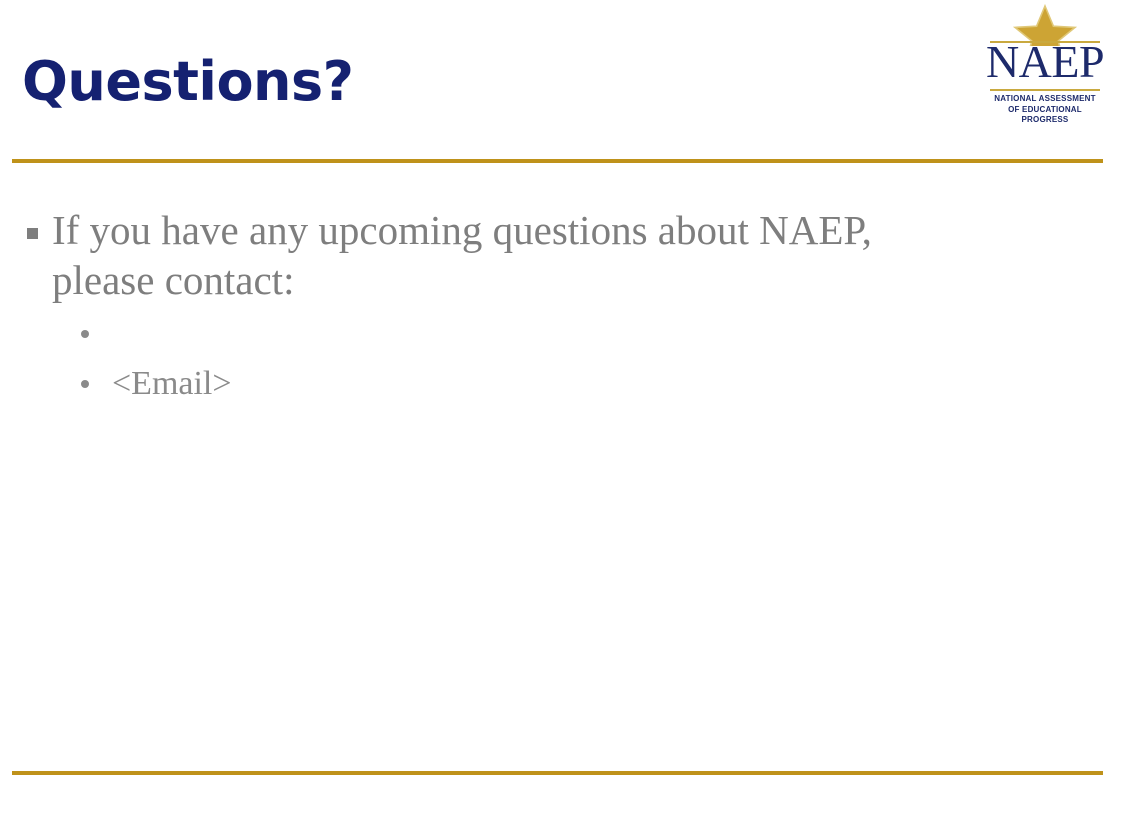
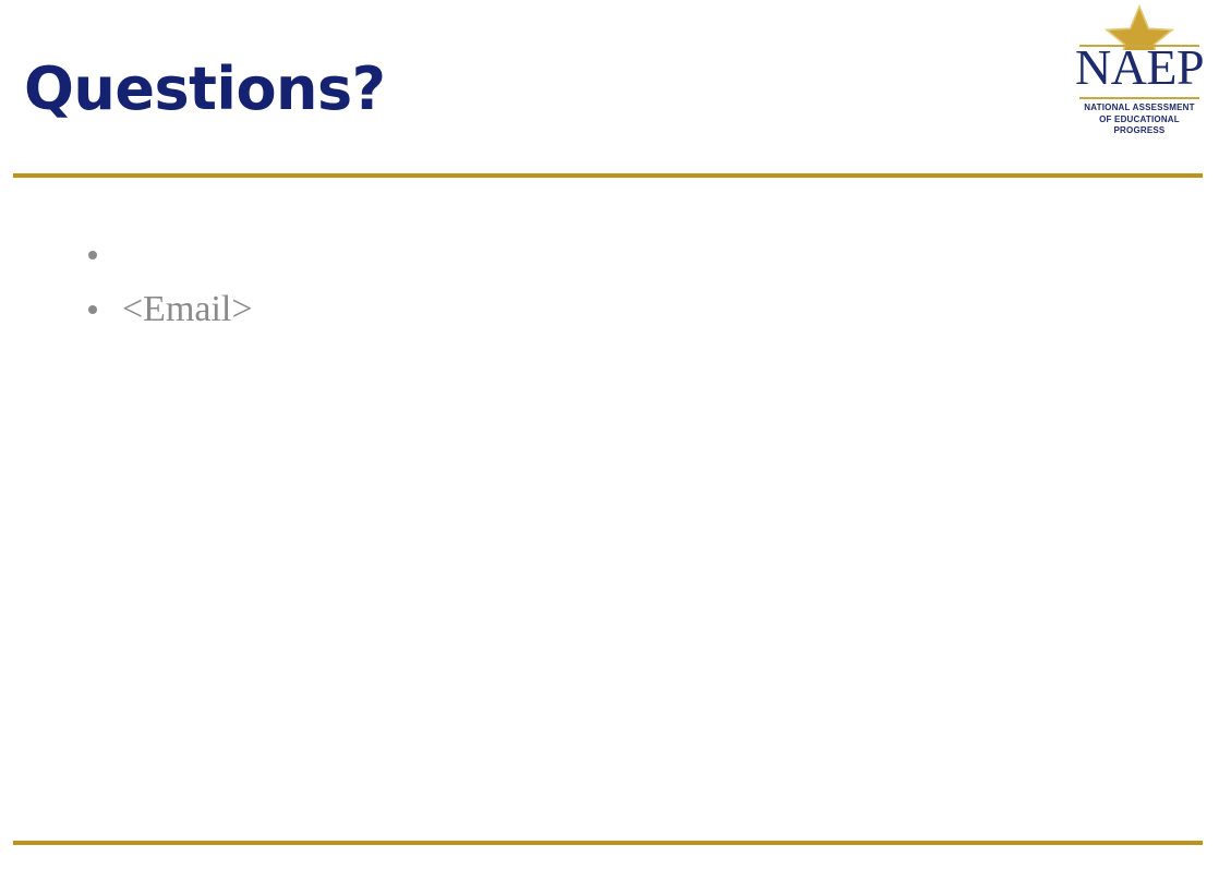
  Questions?
  NAEP
  NATIONAL ASSESSMENT
  OF EDUCATIONAL
  PROGRESS
- If you have any upcoming questions about NAEP, please contact:
  <Email>
